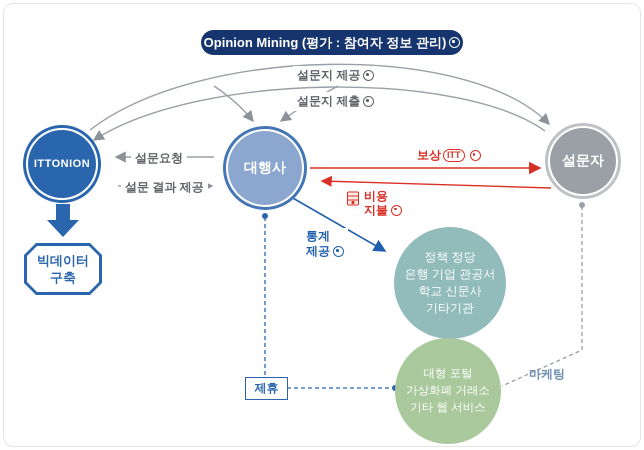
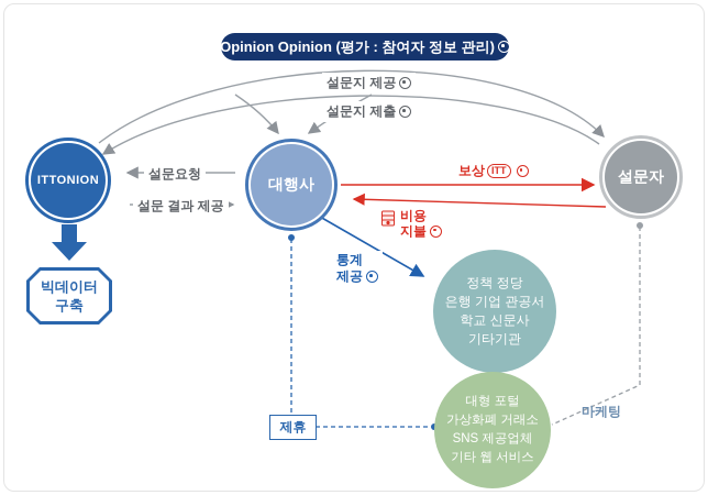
- Opinion Mining (평가 : 참여자 정보 관리)
+ Opinion Opinion (평가 : 참여자 정보 관리)
  ITTONION
  대행사
  설문자
  빅데이터
  구축
  정책 정당
  은행 기업 관공서
  학교 신문사
  기타기관
  대형 포털
  가상화폐 거래소
+ SNS 제공업체
  기타 웹 서비스
  설문지 제공
  설문지 제출
  설문요청
  설문 결과 제공
  보상
  ITT
  비용
  지불
  통계
  제공
  제휴
  마케팅
